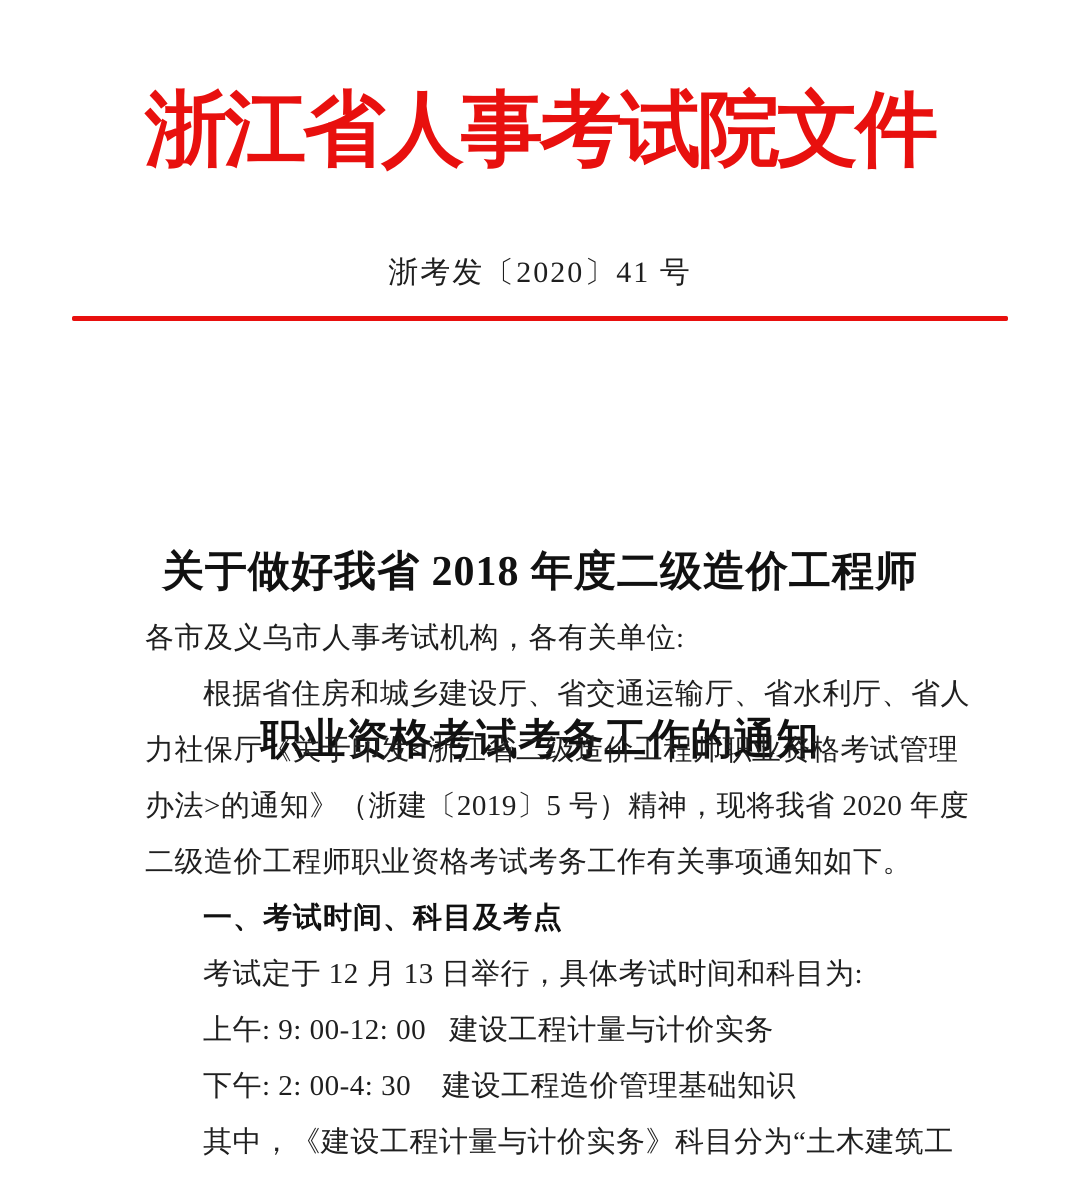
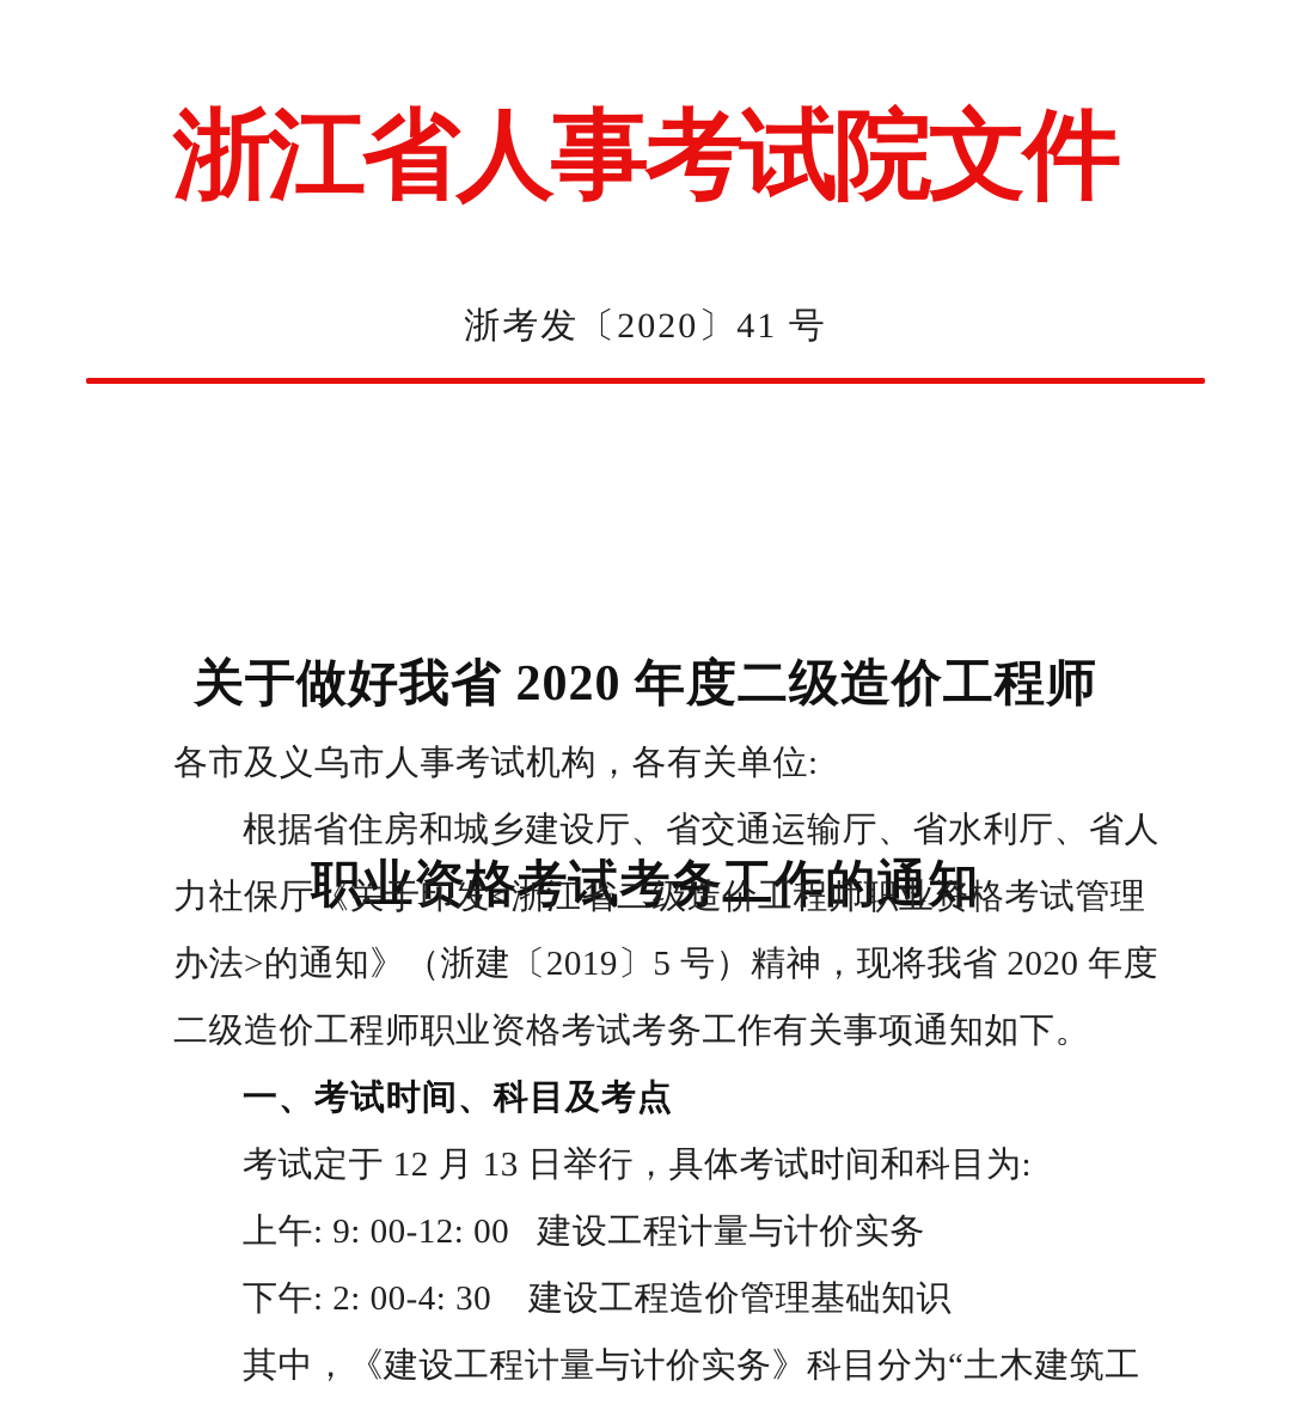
  浙江省人事考试院文件
  浙考发〔2020〕41 号
- 关于做好我省 2018 年度二级造价工程师
+ 关于做好我省 2020 年度二级造价工程师
  职业资格考试考务工作的通知
  各市及义乌市人事考试机构，各有关单位:
  根据省住房和城乡建设厅、省交通运输厅、省水利厅、省人
  力社保厅《关于印发<浙江省二级造价工程师职业资格考试管理
  办法>的通知》（浙建〔2019〕5 号）精神，现将我省 2020 年度
  二级造价工程师职业资格考试考务工作有关事项通知如下。
  一、考试时间、科目及考点
  考试定于 12 月 13 日举行，具体考试时间和科目为:
  上午: 9: 00-12: 00 建设工程计量与计价实务
  下午: 2: 00-4: 30 建设工程造价管理基础知识
  其中，《建设工程计量与计价实务》科目分为“土木建筑工
